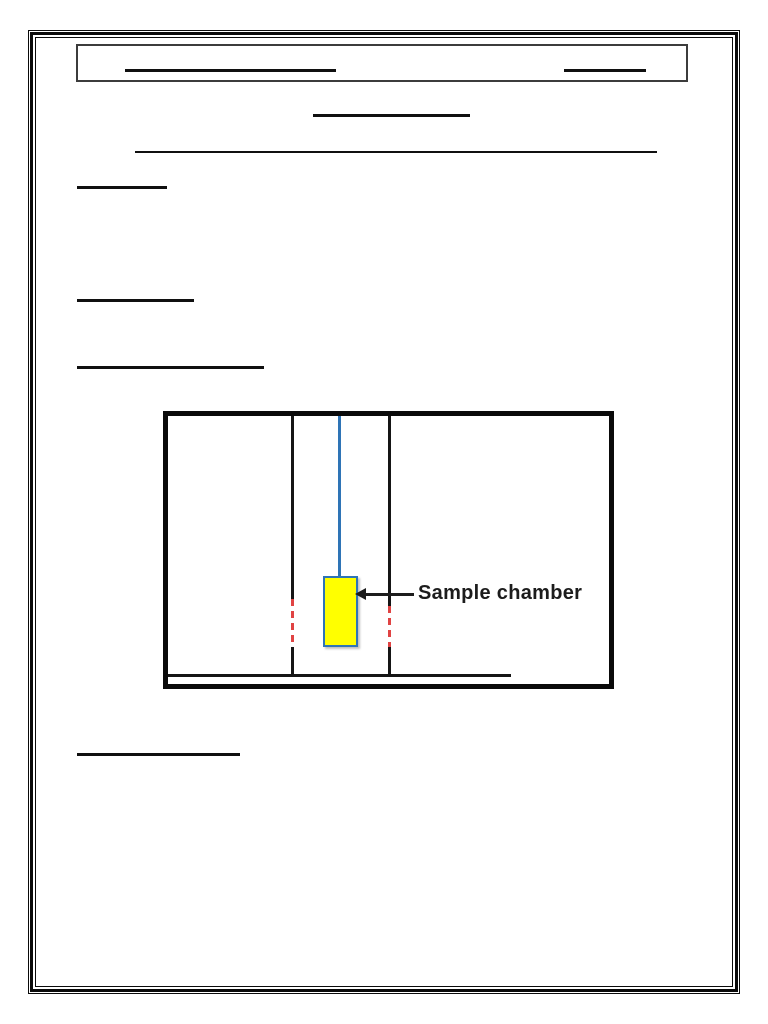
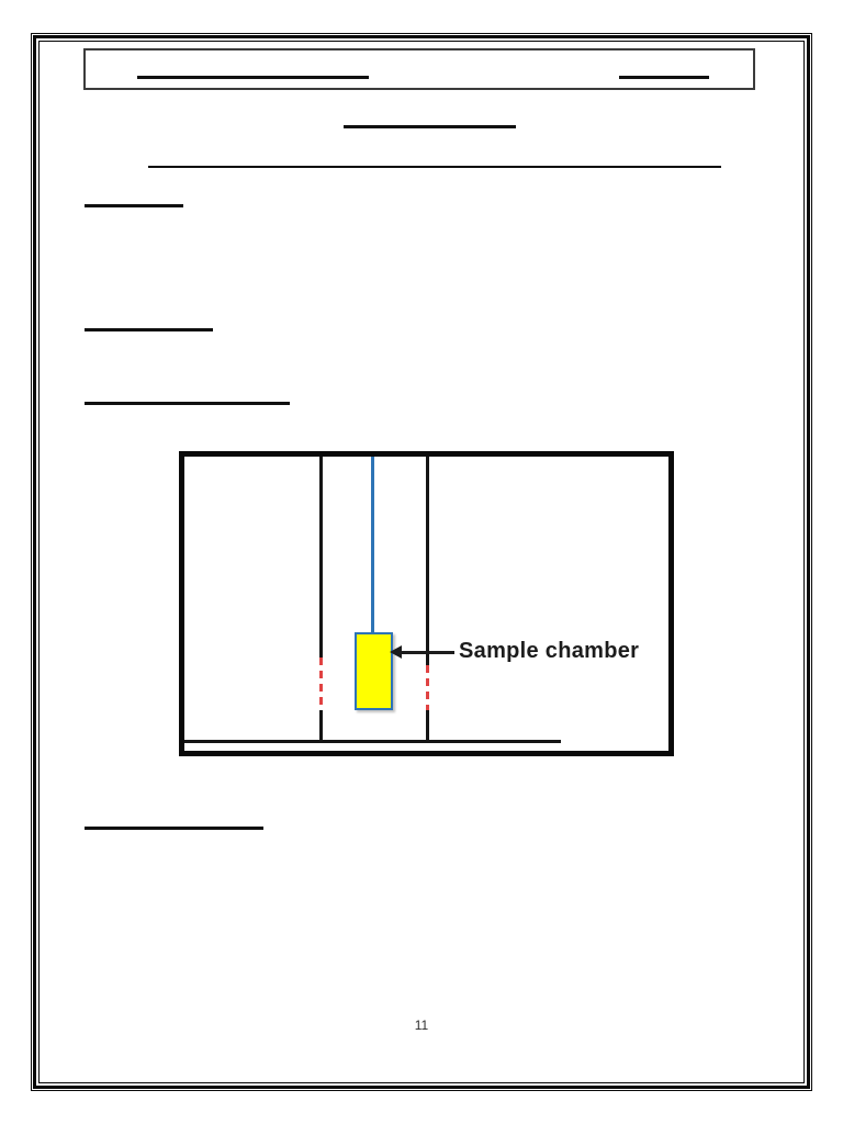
  Sample chamber
+ 11
